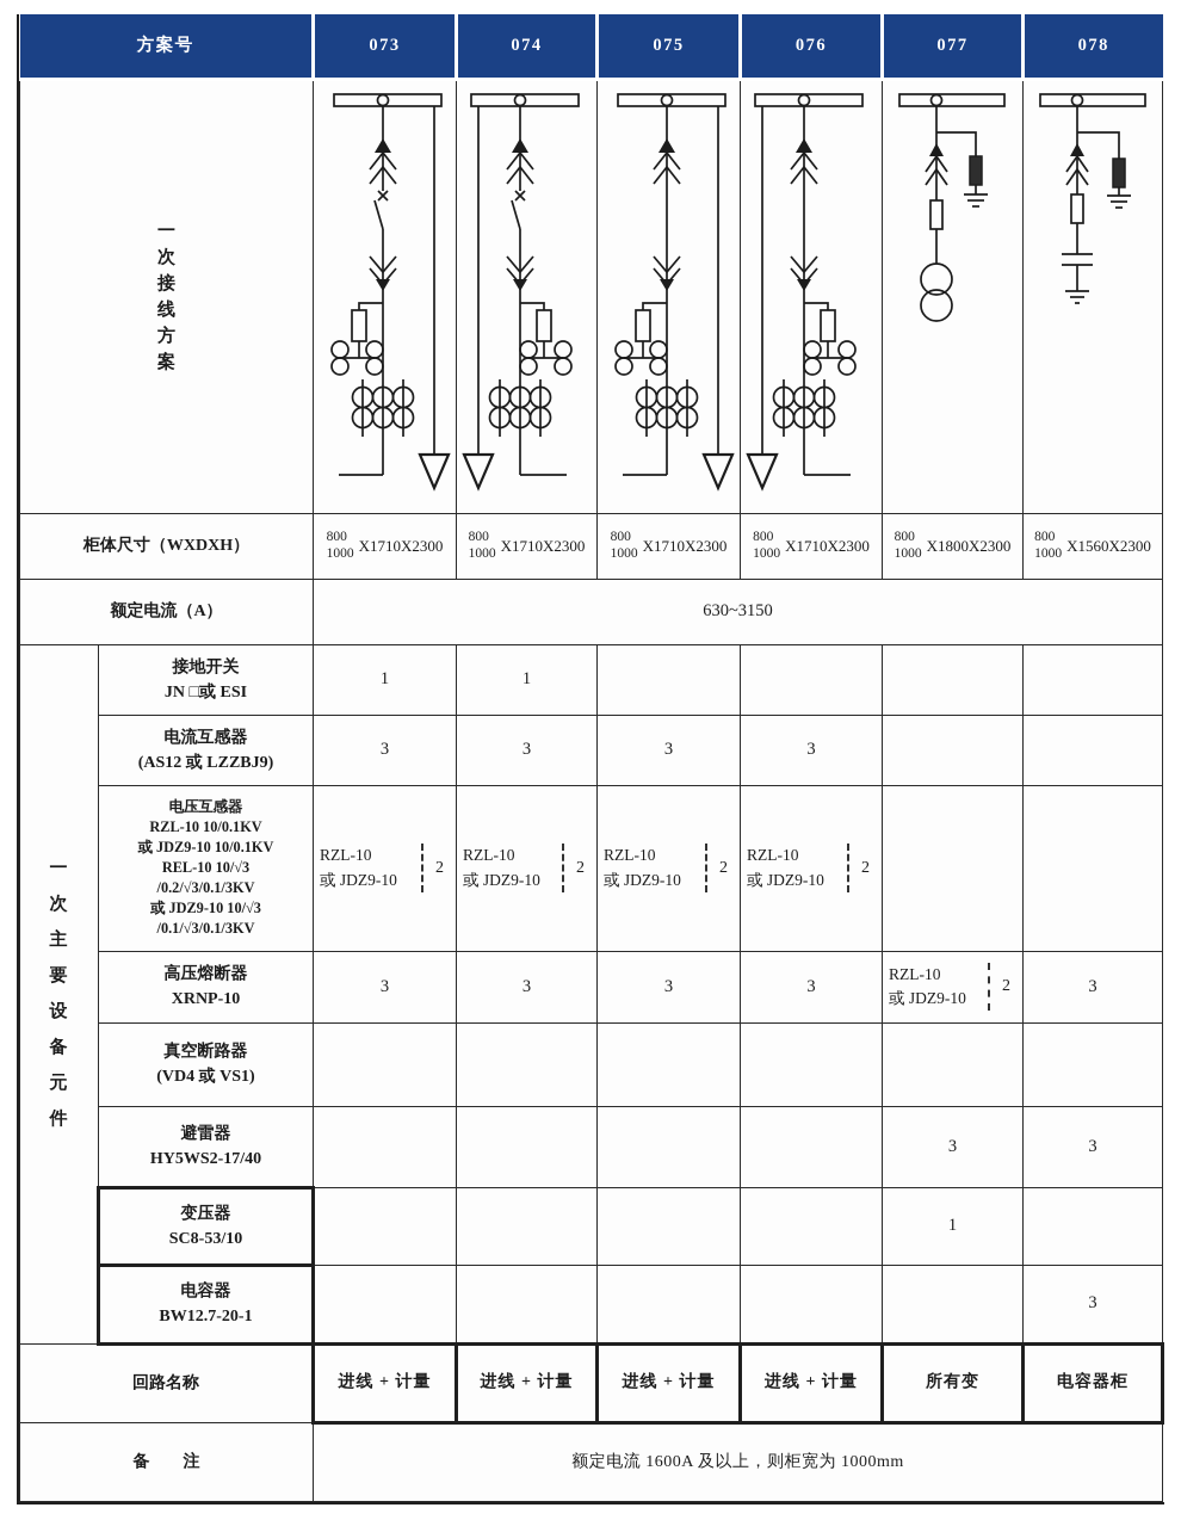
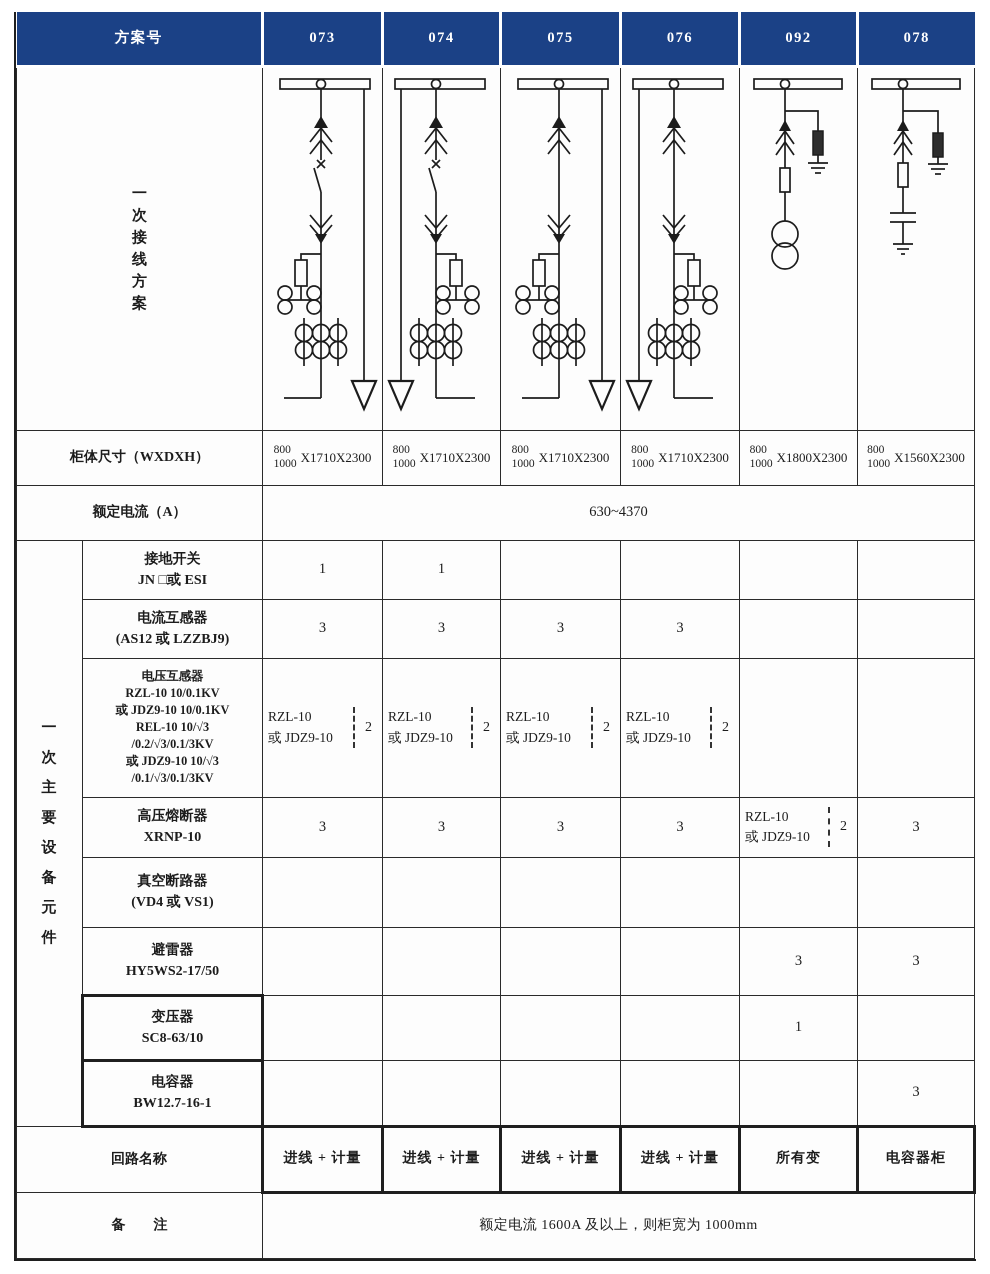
- 方案号	073	074	075	076	077	078
+ 方案号	073	074	075	076	092	078
  一 次 接 线 方 案
  柜体尺寸（WXDXH）	8001000X1710X2300	8001000X1710X2300	8001000X1710X2300	8001000X1710X2300	8001000X1800X2300	8001000X1560X2300
- 额定电流（A）	630~3150
+ 额定电流（A）	630~4370
  一 次 主 要 设 备 元 件	接地开关 JN □或 ESI	1	1
  电流互感器 (AS12 或 LZZBJ9)	3	3	3	3
  电压互感器 RZL-10 10/0.1KV 或 JDZ9-10 10/0.1KV REL-10 10/√3 /0.2/√3/0.1/3KV 或 JDZ9-10 10/√3 /0.1/√3/0.1/3KV	RZL-10 或 JDZ9-102	RZL-10 或 JDZ9-102	RZL-10 或 JDZ9-102	RZL-10 或 JDZ9-102
  高压熔断器 XRNP-10	3	3	3	3	RZL-10 或 JDZ9-102	3
  真空断路器 (VD4 或 VS1)
- 避雷器 HY5WS2-17/40					3	3
+ 避雷器 HY5WS2-17/50					3	3
- 变压器 SC8-53/10					1
+ 变压器 SC8-63/10					1
- 电容器 BW12.7-20-1						3
+ 电容器 BW12.7-16-1						3
  回路名称	进线 + 计量	进线 + 计量	进线 + 计量	进线 + 计量	所有变	电容器柜
  备 注	额定电流 1600A 及以上，则柜宽为 1000mm
